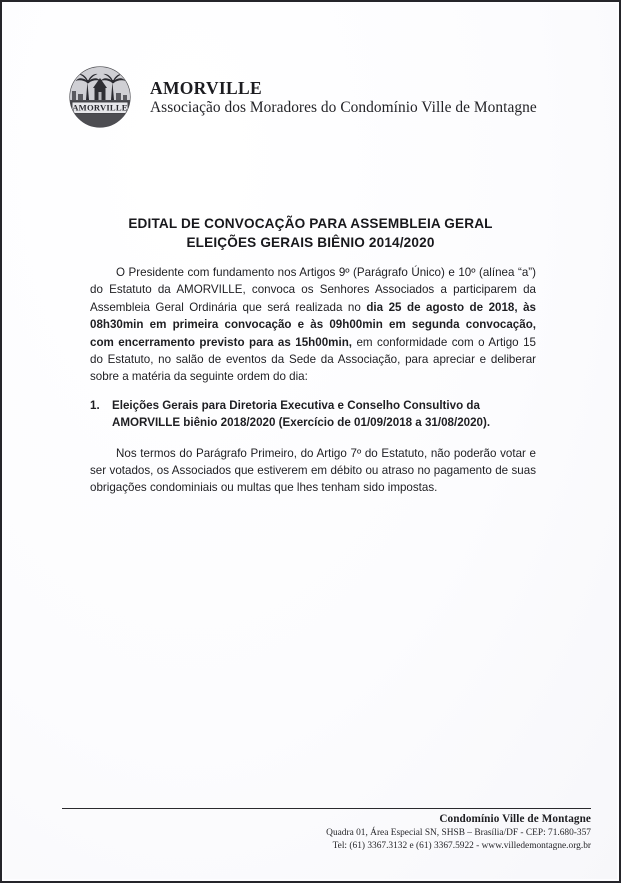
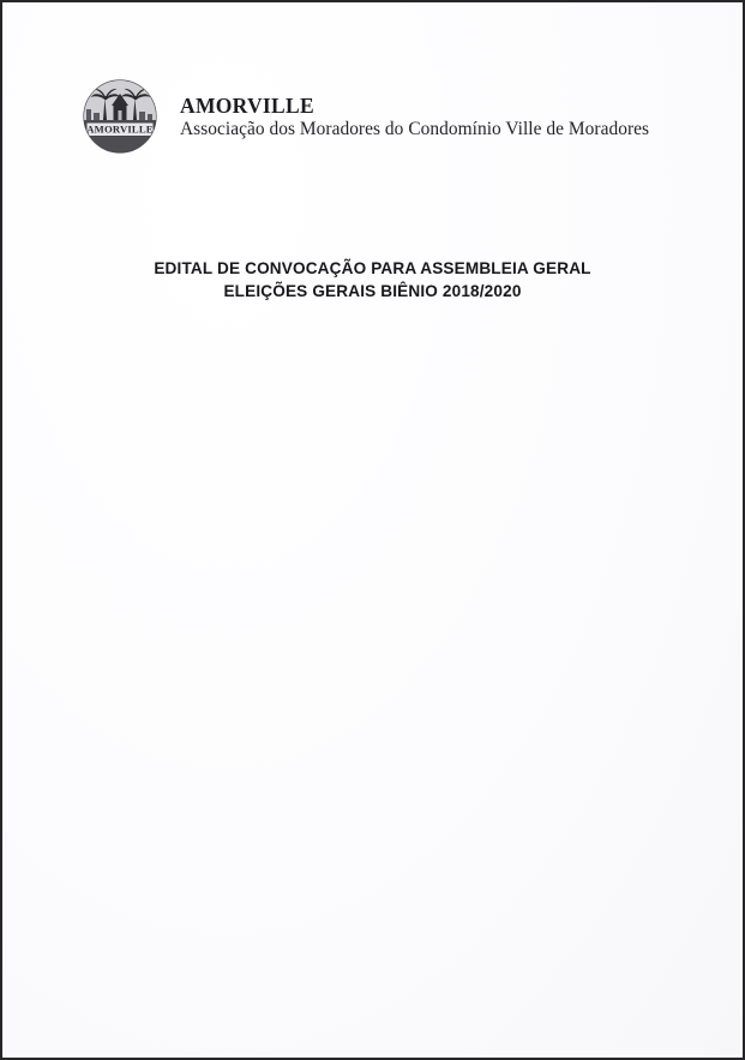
  AMORVILLE
  AMORVILLE
- Associação dos Moradores do Condomínio Ville de Montagne
+ Associação dos Moradores do Condomínio Ville de Moradores
  EDITAL DE CONVOCAÇÃO PARA ASSEMBLEIA GERAL
- ELEIÇÕES GERAIS BIÊNIO 2014/2020
+ ELEIÇÕES GERAIS BIÊNIO 2018/2020
- O Presidente com fundamento nos Artigos 9º (Parágrafo Único) e 10º (alínea “a”) do Estatuto da AMORVILLE, convoca os Senhores Associados a participarem da Assembleia Geral Ordinária que será realizada no dia 25 de agosto de 2018, às 08h30min em primeira convocação e às 09h00min em segunda convocação, com encerramento previsto para as 15h00min, em conformidade com o Artigo 15 do Estatuto, no salão de eventos da Sede da Associação, para apreciar e deliberar sobre a matéria da seguinte ordem do dia:
- 1.
- Eleições Gerais para Diretoria Executiva e Conselho Consultivo da AMORVILLE biênio 2018/2020 (Exercício de 01/09/2018 a 31/08/2020).
- Nos termos do Parágrafo Primeiro, do Artigo 7º do Estatuto, não poderão votar e ser votados, os Associados que estiverem em débito ou atraso no pagamento de suas obrigações condominiais ou multas que lhes tenham sido impostas.
- Condomínio Ville de Montagne
- Quadra 01, Área Especial SN, SHSB – Brasília/DF - CEP: 71.680-357
- Tel: (61) 3367.3132 e (61) 3367.5922 - www.villedemontagne.org.br
